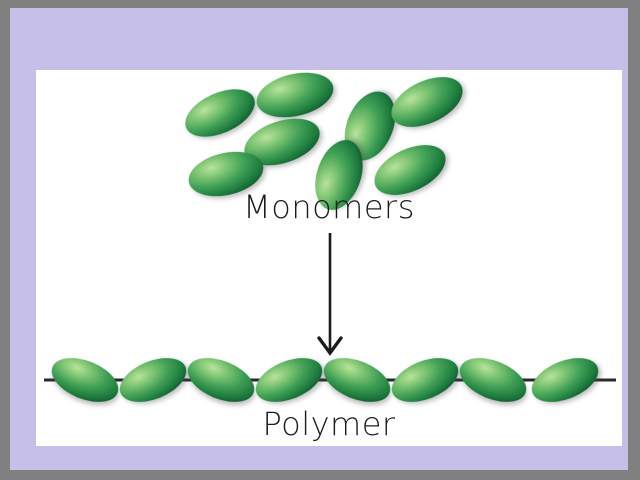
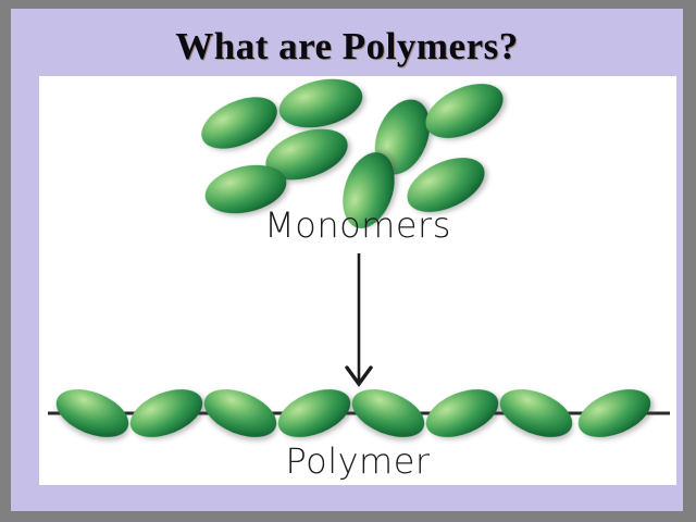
+ What are Polymers?
  Monomers
  Polymer
